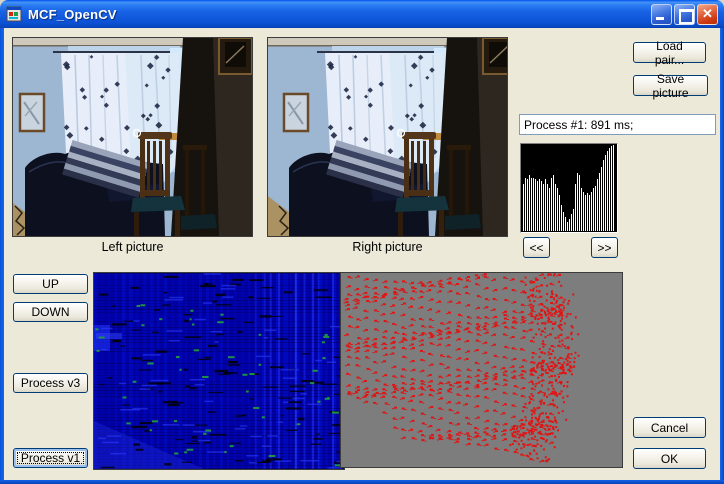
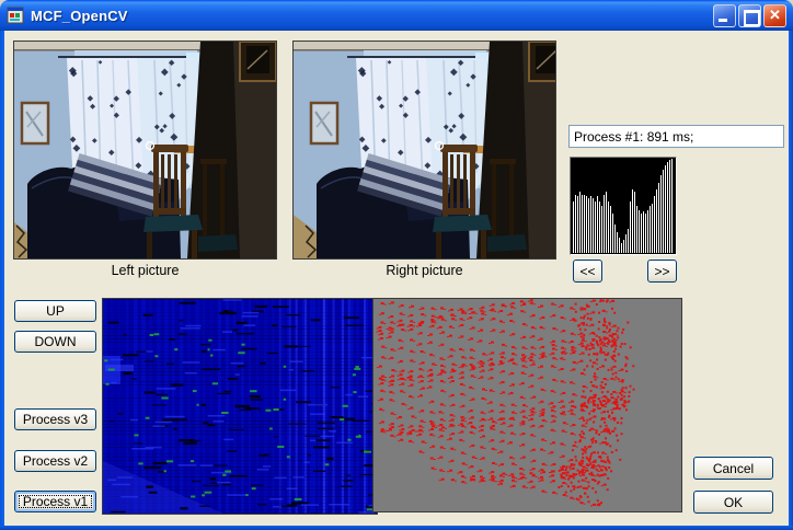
  MCF_OpenCV
  Left picture
  Right picture
- Load pair...
- Save picture
  Process #1: 891 ms;
  <<
  >>
  UP
  DOWN
  Process v3
+ Process v2
  Process v1
  Cancel
  OK
